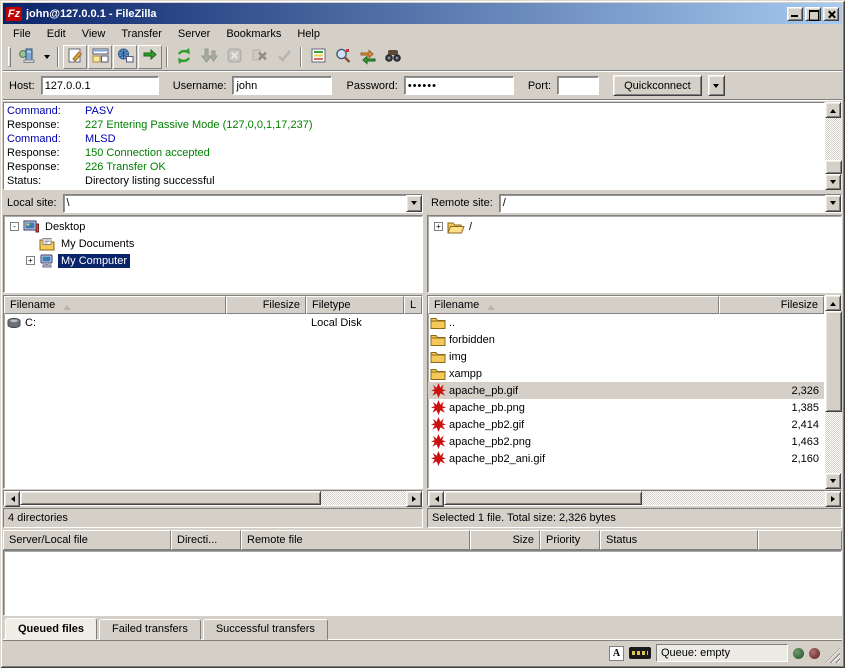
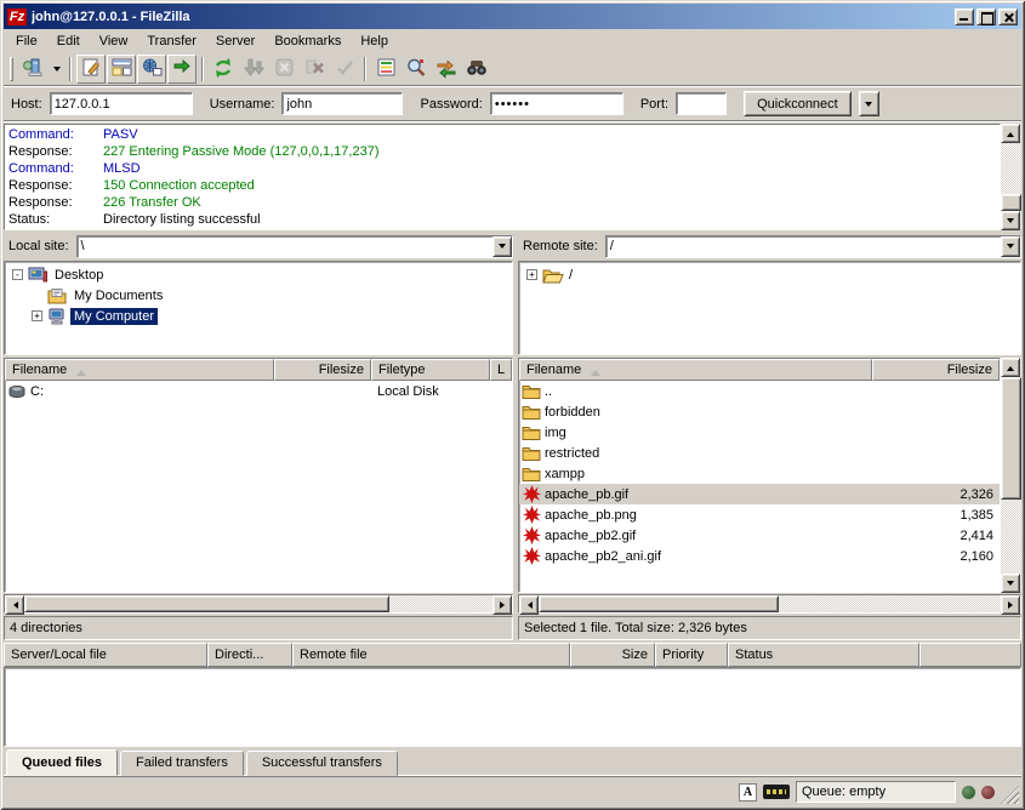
  Fz
  john@127.0.0.1 - FileZilla
  File
  Edit
  View
  Transfer
  Server
  Bookmarks
  Help
  Host:
  127.0.0.1
  Username:
  john
  Password:
  ••••••
  Port:
  Quickconnect
  Command:
  PASV
  Response:
  227 Entering Passive Mode (127,0,0,1,17,237)
  Command:
  MLSD
  Response:
  150 Connection accepted
  Response:
  226 Transfer OK
  Status:
  Directory listing successful
  Local site:
  \
  -
  Desktop
  My Documents
  +
  My Computer
  Filename
  Filesize
  Filetype
  L
  C:
  Local Disk
  4 directories
  Remote site:
  /
  +
  /
  Filename
  Filesize
  ..
  forbidden
  img
+ restricted
  xampp
  apache_pb.gif
  2,326
  apache_pb.png
  1,385
  apache_pb2.gif
  2,414
- apache_pb2.png
- 1,463
  apache_pb2_ani.gif
  2,160
  Selected 1 file. Total size: 2,326 bytes
  Server/Local file
  Directi...
  Remote file
  Size
  Priority
  Status
  Queued files
  Failed transfers
  Successful transfers
  A
  Queue: empty
